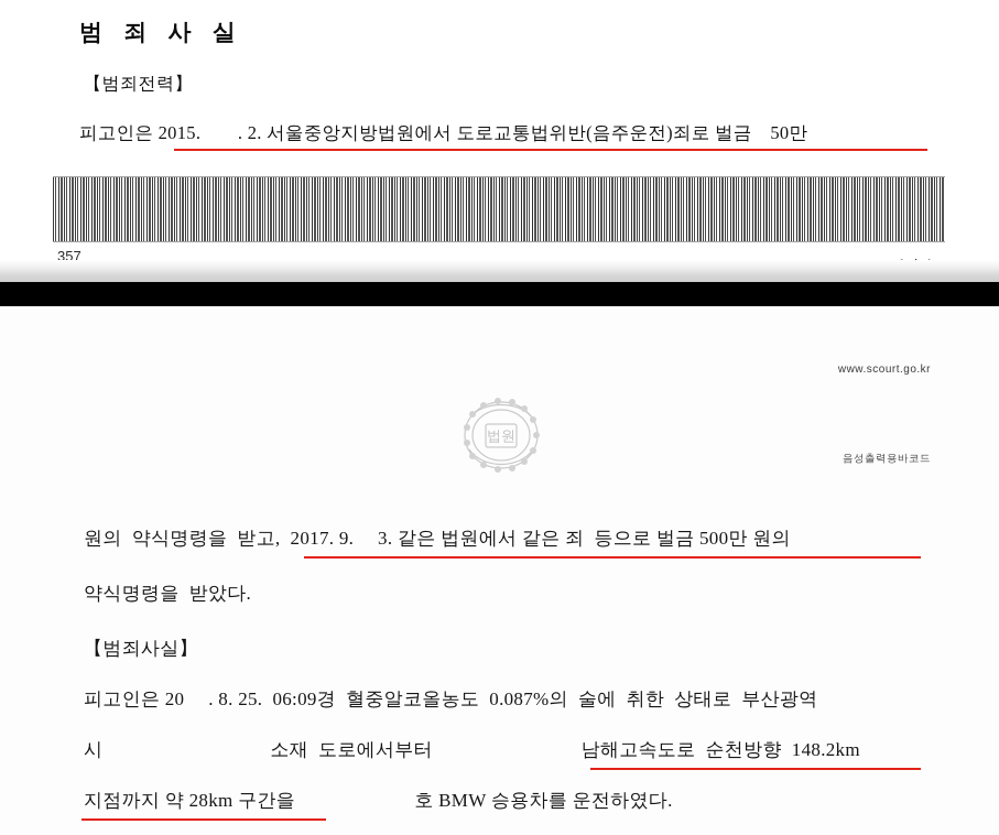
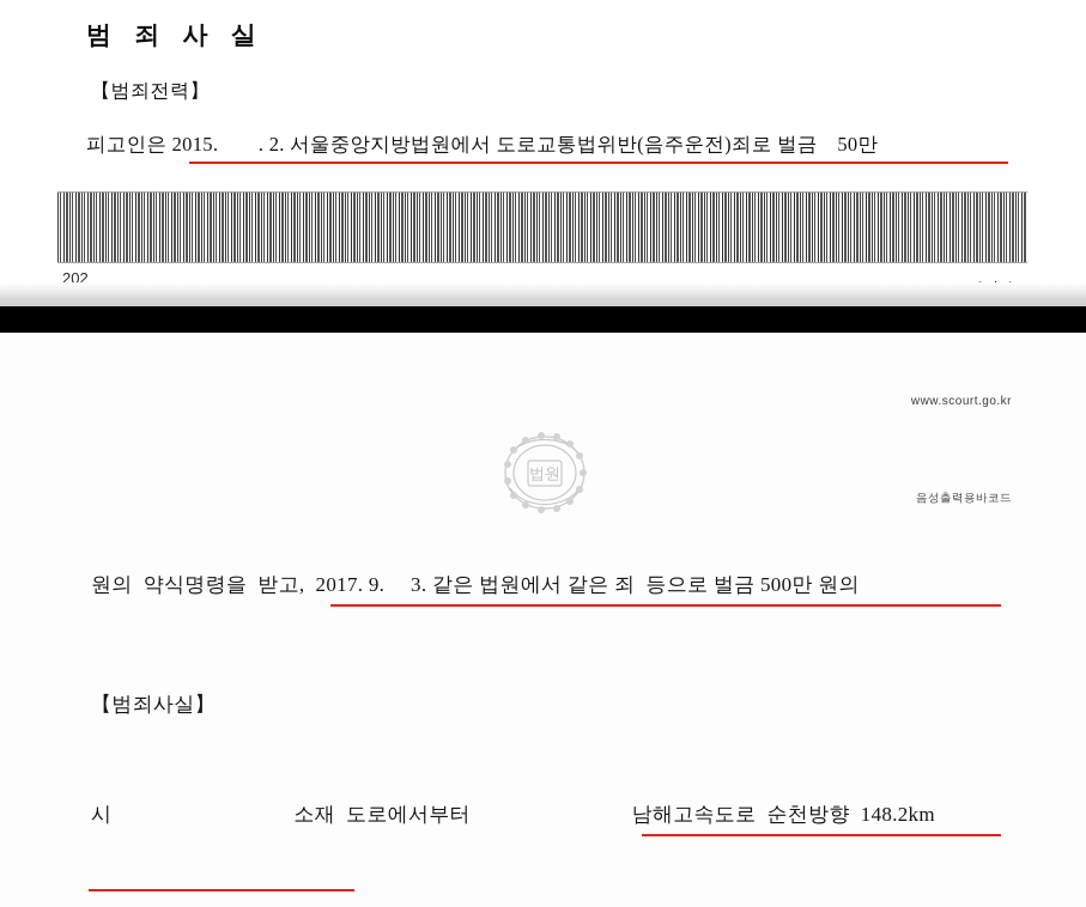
  범 죄 사 실
  【범죄전력】
  피고인은 2015. . 2. 서울중앙지방법원에서 도로교통법위반(음주운전)죄로 벌금 50만
- 357
+ 202
  www.scourt.go.kr
  음성출력용바코드
  법원
  원의 약식명령을 받고, 2017. 9. 3. 같은 법원에서 같은 죄 등으로 벌금 500만 원의
- 약식명령을 받았다.
  【범죄사실】
- 피고인은 20 . 8. 25. 06:09경 혈중알코올농도 0.087%의 술에 취한 상태로 부산광역
  시 소재 도로에서부터 남해고속도로 순천방향 148.2km
- 지점까지 약 28km 구간을 호 BMW 승용차를 운전하였다.
